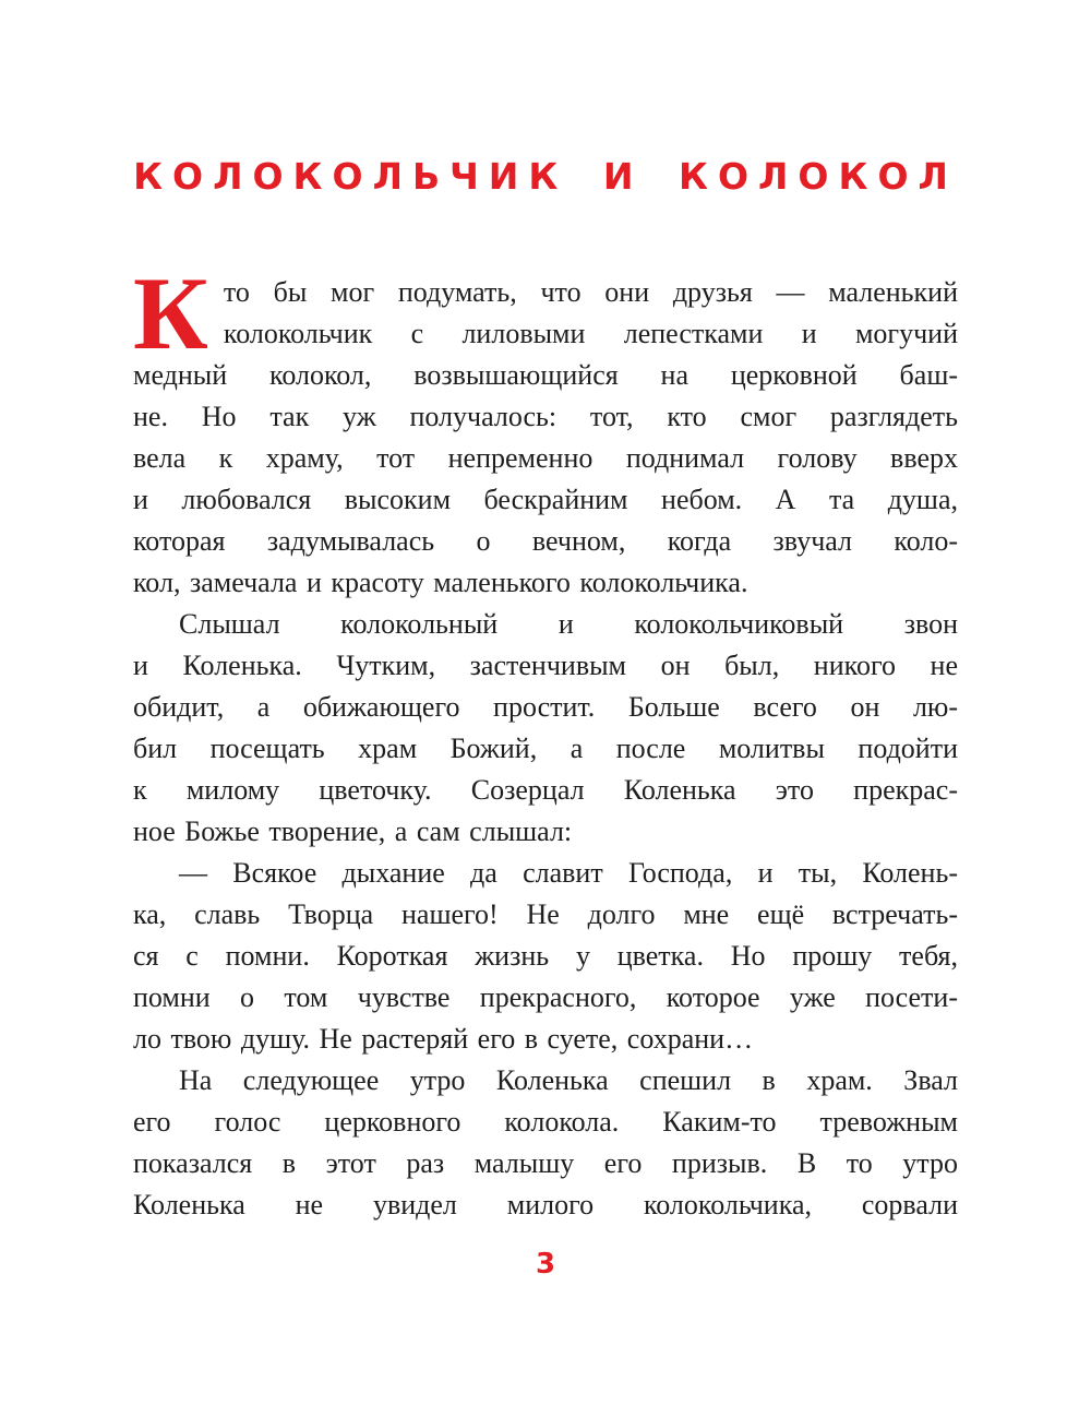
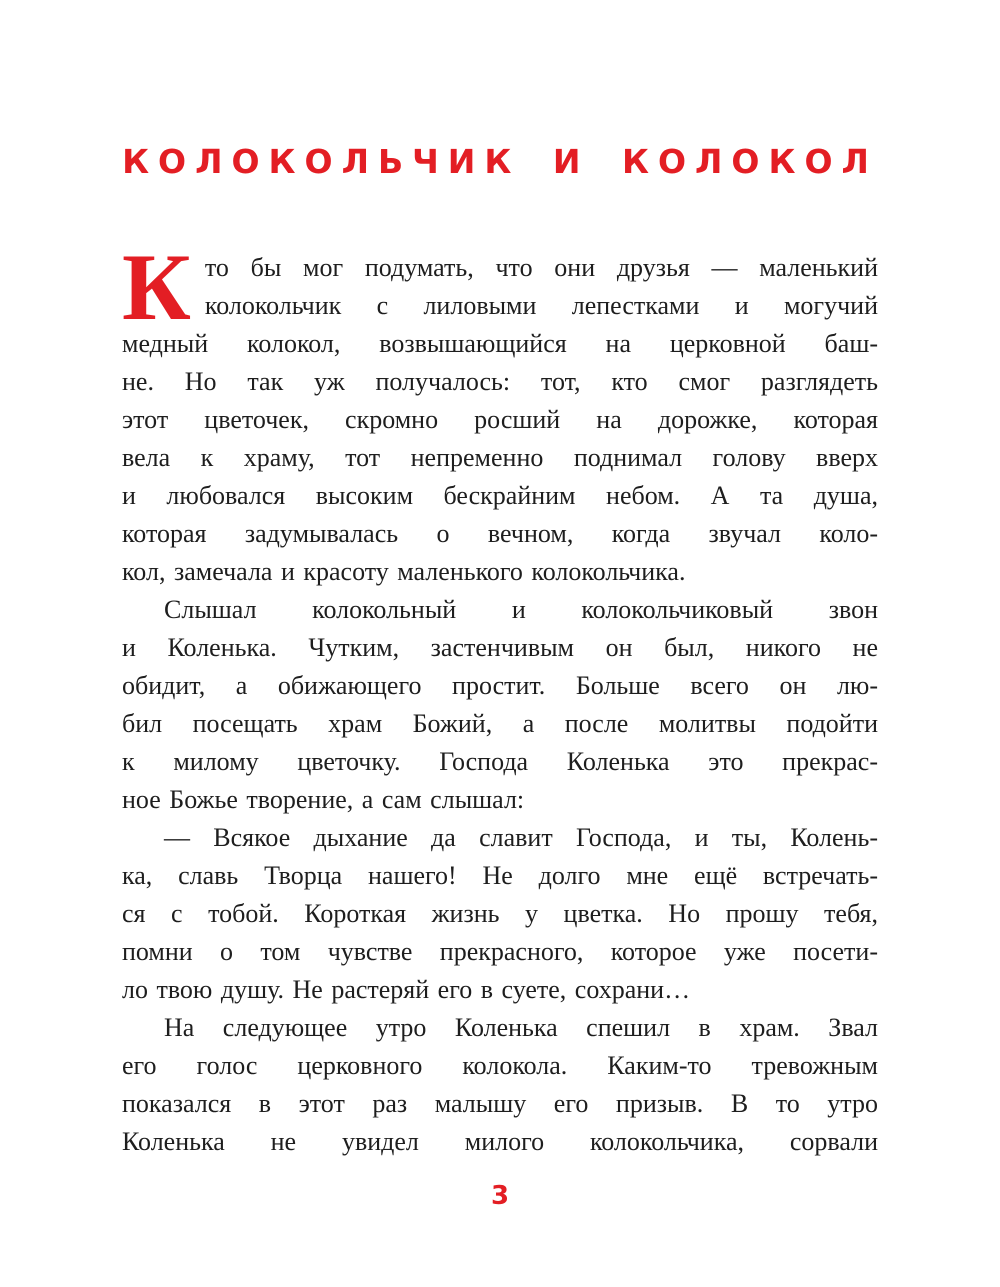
  КОЛОКОЛЬЧИК И КОЛОКОЛ
  К
  то бы мог подумать, что они друзья — маленький
  колокольчик с лиловыми лепестками и могучий
  медный колокол, возвышающийся на церковной баш-
  не. Но так уж получалось: тот, кто смог разглядеть
+ этот цветочек, скромно росший на дорожке, которая
  вела к храму, тот непременно поднимал голову вверх
  и любовался высоким бескрайним небом. А та душа,
  которая задумывалась о вечном, когда звучал коло-
  кол, замечала и красоту маленького колокольчика.
  Слышал колокольный и колокольчиковый звон
  и Коленька. Чутким, застенчивым он был, никого не
  обидит, а обижающего простит. Больше всего он лю-
  бил посещать храм Божий, а после молитвы подойти
- к милому цветочку. Созерцал Коленька это прекрас-
+ к милому цветочку. Господа Коленька это прекрас-
  ное Божье творение, а сам слышал:
  — Всякое дыхание да славит Господа, и ты, Колень-
  ка, славь Творца нашего! Не долго мне ещё встречать-
- ся с помни. Короткая жизнь у цветка. Но прошу тебя,
+ ся с тобой. Короткая жизнь у цветка. Но прошу тебя,
  помни о том чувстве прекрасного, которое уже посети-
  ло твою душу. Не растеряй его в суете, сохрани…
  На следующее утро Коленька спешил в храм. Звал
  его голос церковного колокола. Каким-то тревожным
  показался в этот раз малышу его призыв. В то утро
  Коленька не увидел милого колокольчика, сорвали
  3
